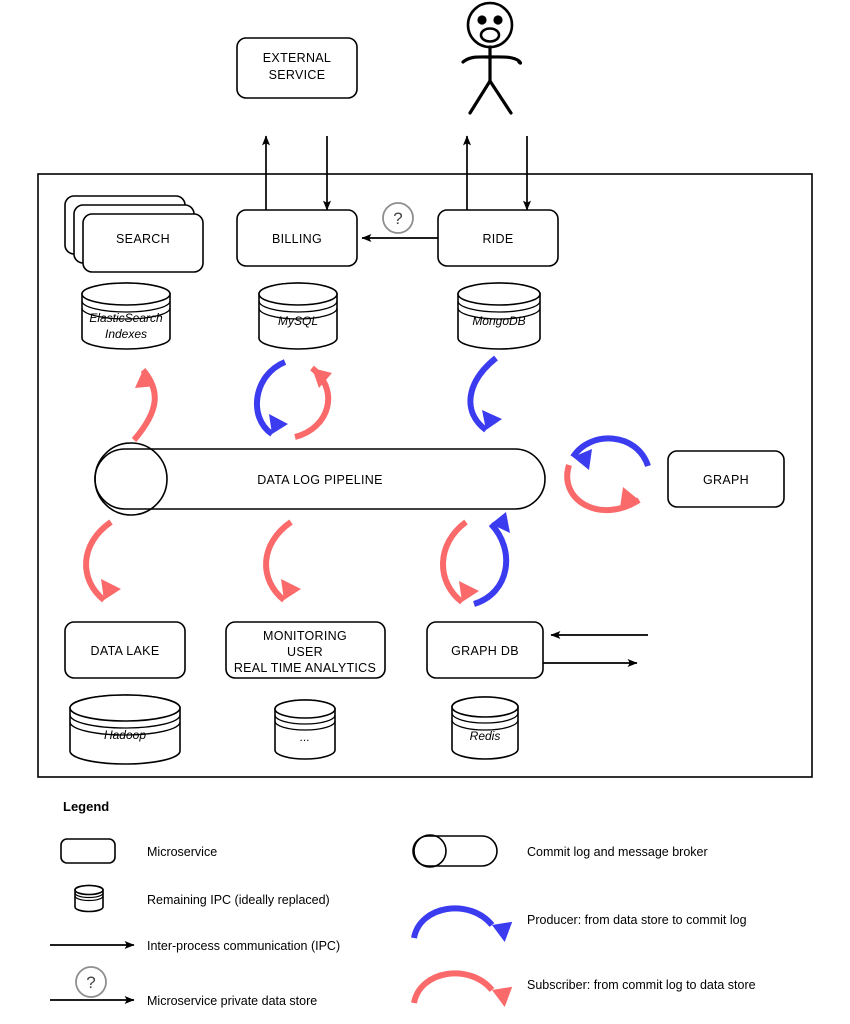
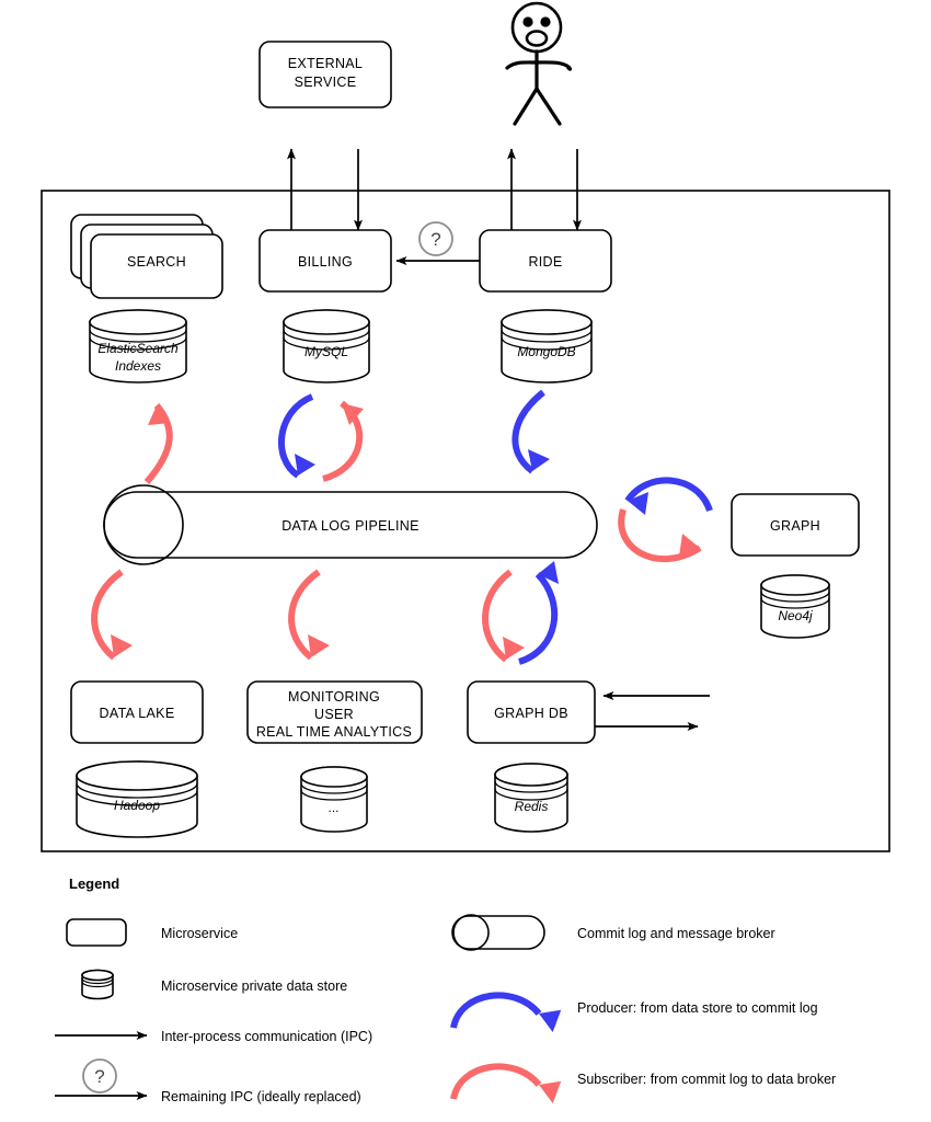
  EXTERNAL
  SERVICE
  ?
  SEARCH
  BILLING
  RIDE
  ElasticSearch
  Indexes
  MySQL
  MongoDB
  DATA LOG PIPELINE
  GRAPH
+ Neo4j
  DATA LAKE
  MONITORING
  USER
  REAL TIME ANALYTICS
  GRAPH DB
  Hadoop
  ...
  Redis
  Legend
  Microservice
- Remaining IPC (ideally replaced)
+ Microservice private data store
  Inter-process communication (IPC)
  ?
- Microservice private data store
+ Remaining IPC (ideally replaced)
  Commit log and message broker
  Producer: from data store to commit log
- Subscriber: from commit log to data store
+ Subscriber: from commit log to data broker
